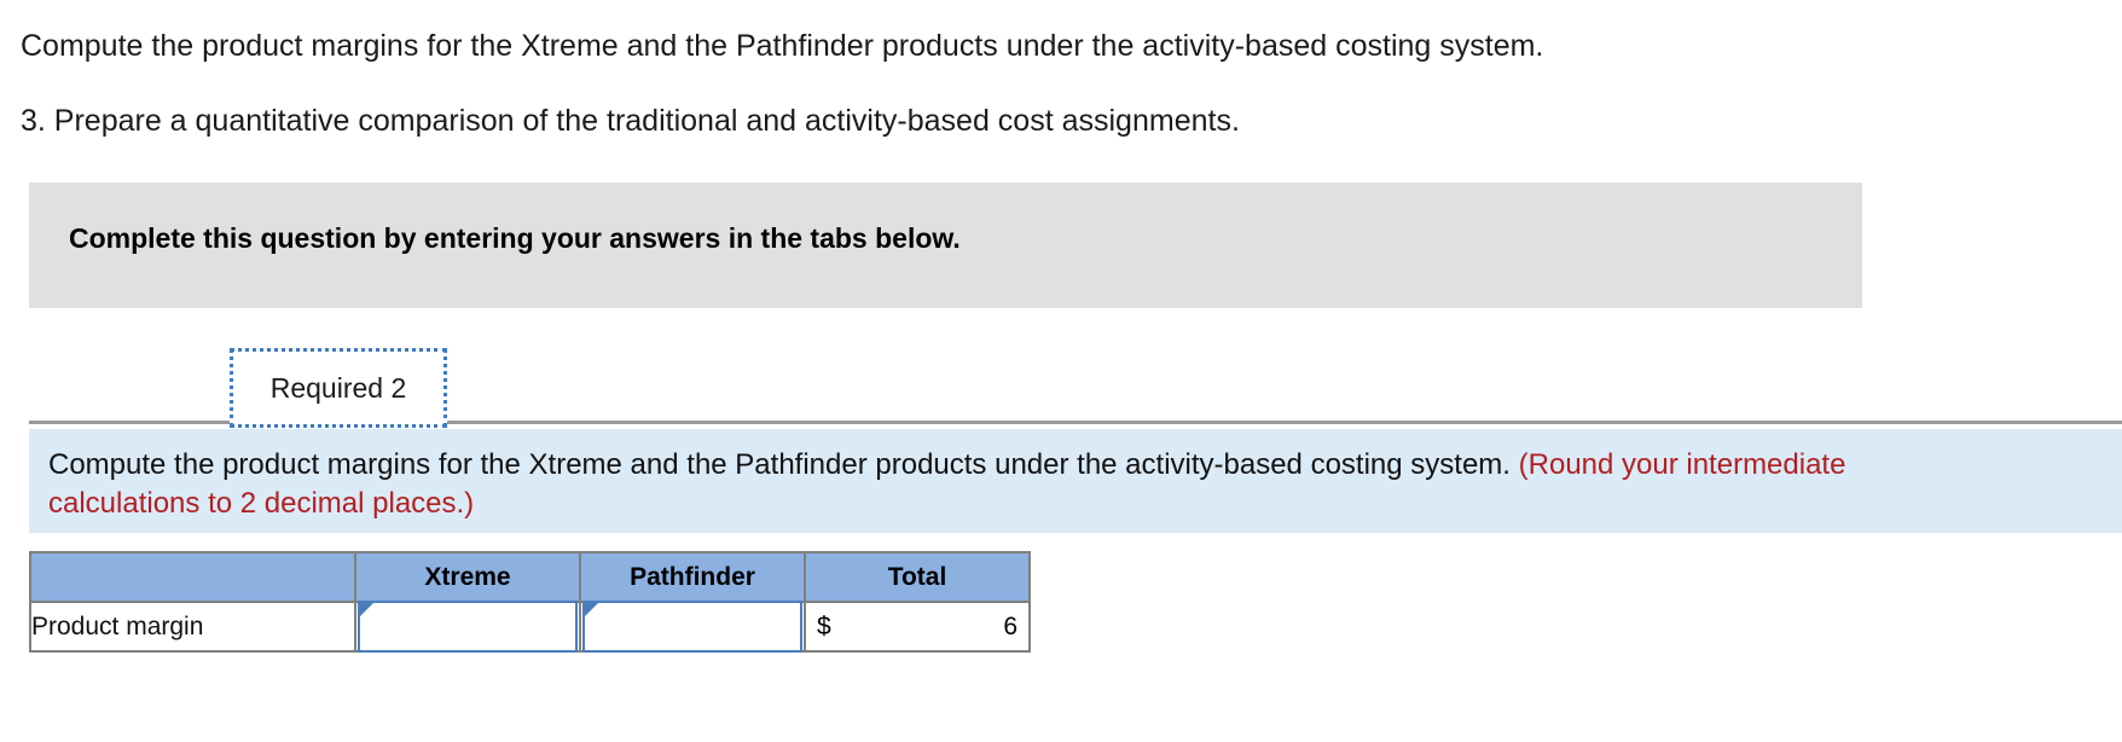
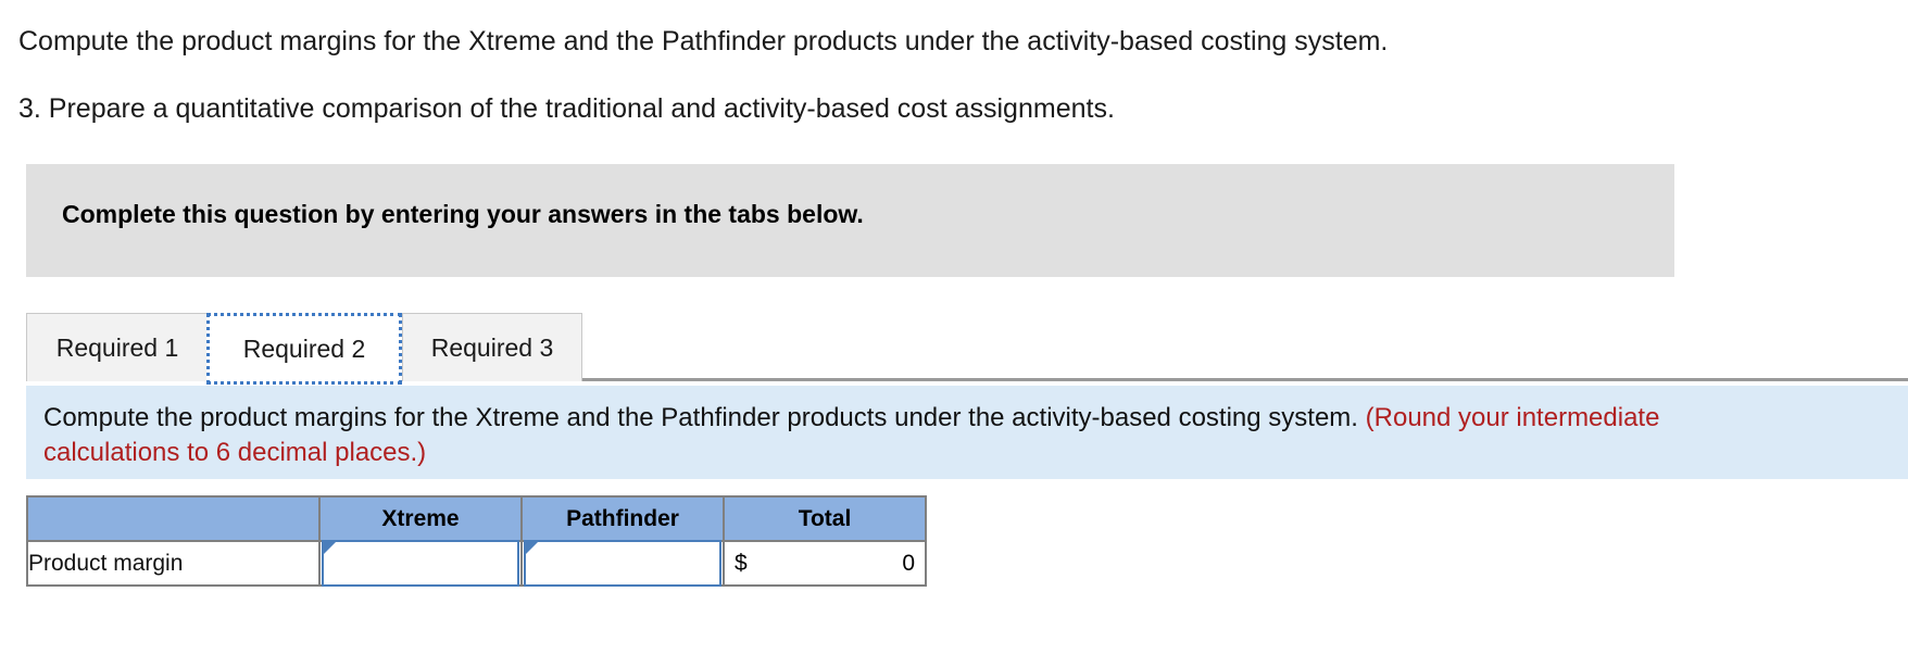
  Compute the product margins for the Xtreme and the Pathfinder products under the activity-based costing system.
  3. Prepare a quantitative comparison of the traditional and activity-based cost assignments.
  Complete this question by entering your answers in the tabs below.
+ Required 1
  Required 2
+ Required 3
- Compute the product margins for the Xtreme and the Pathfinder products under the activity-based costing system. (Round your intermediate calculations to 2 decimal places.)
+ Compute the product margins for the Xtreme and the Pathfinder products under the activity-based costing system. (Round your intermediate calculations to 6 decimal places.)
  	Xtreme	Pathfinder	Total
- Product margin			$ 6
+ Product margin			$ 0
